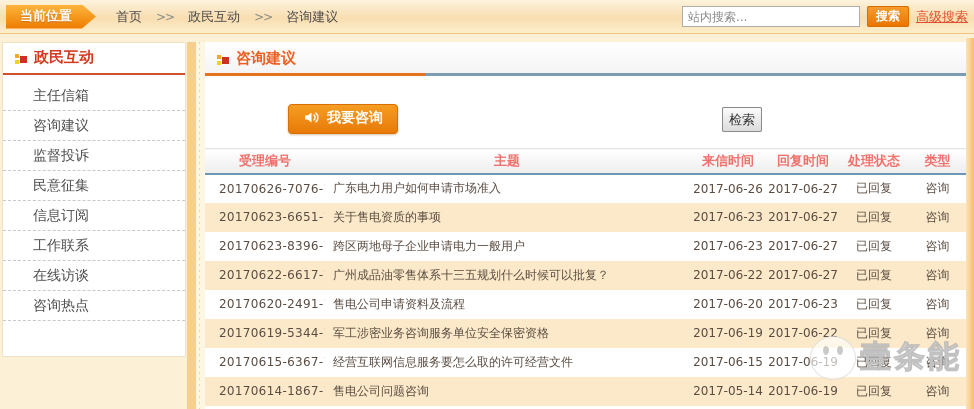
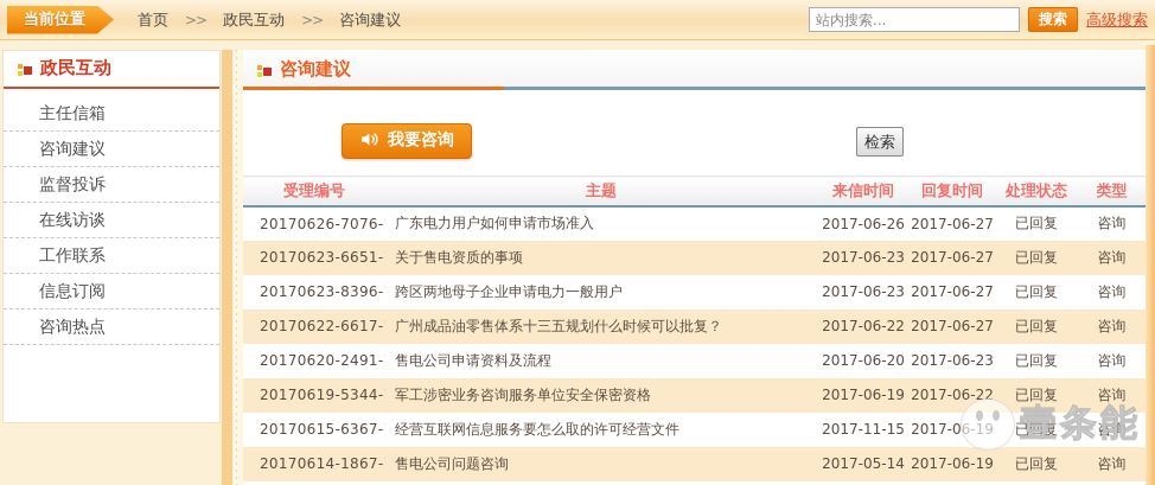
  当前位置
  首页
  >>
  政民互动
  >>
  咨询建议
  站内搜索...
  搜索
  高级搜索
  政民互动
  主任信箱
  咨询建议
  监督投诉
- 民意征集
- 信息订阅
+ 在线访谈
  工作联系
- 在线访谈
+ 信息订阅
  咨询热点
  咨询建议
  我要咨询
  检索
  受理编号	主题	来信时间	回复时间	处理状态	类型
  20170626-7076-	广东电力用户如何申请市场准入	2017-06-26	2017-06-27	已回复	咨询
  20170623-6651-	关于售电资质的事项	2017-06-23	2017-06-27	已回复	咨询
  20170623-8396-	跨区两地母子企业申请电力一般用户	2017-06-23	2017-06-27	已回复	咨询
  20170622-6617-	广州成品油零售体系十三五规划什么时候可以批复？	2017-06-22	2017-06-27	已回复	咨询
  20170620-2491-	售电公司申请资料及流程	2017-06-20	2017-06-23	已回复	咨询
  20170619-5344-	军工涉密业务咨询服务单位安全保密资格	2017-06-19	2017-06-22	已回复	咨询
- 20170615-6367-	经营互联网信息服务要怎么取的许可经营文件	2017-06-15	2017-06-19	已回复	咨询
+ 20170615-6367-	经营互联网信息服务要怎么取的许可经营文件	2017-11-15	2017-06-19	已回复	咨询
  20170614-1867-	售电公司问题咨询	2017-05-14	2017-06-19	已回复	咨询
  壹条能
